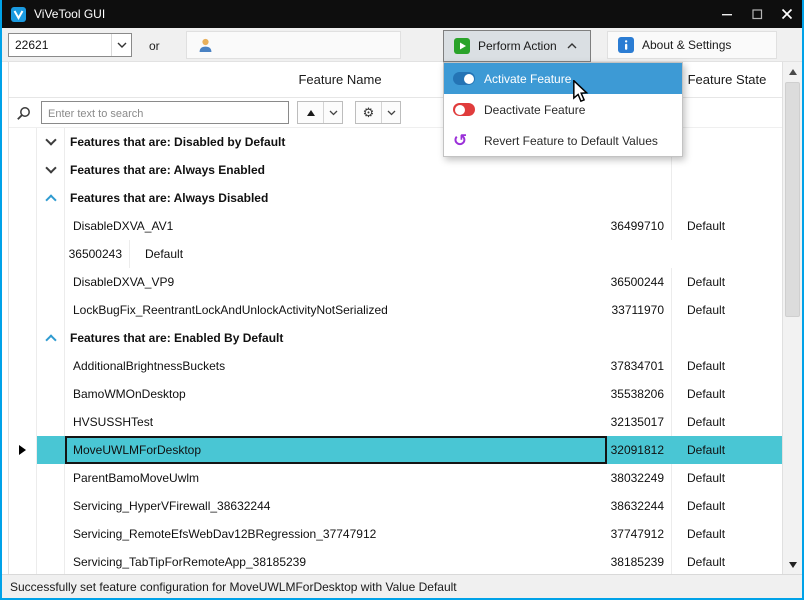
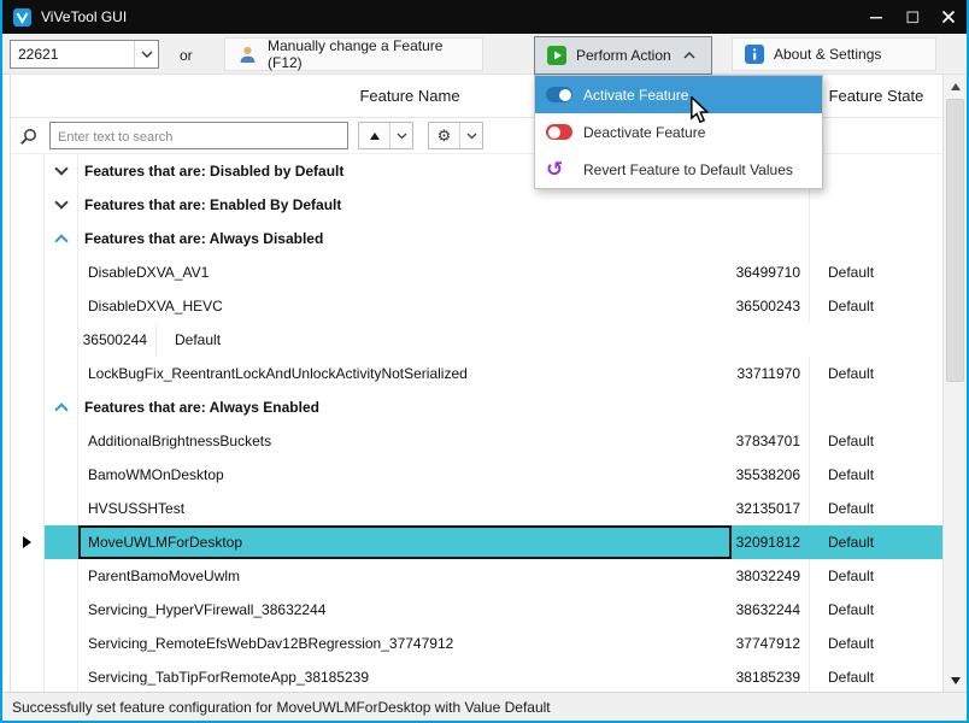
  ViVeTool GUI
  22621
  or
+ Manually change a Feature (F12)
  Perform Action
  About & Settings
  Feature Name
  Feature State
  Enter text to search
  ⚙
  Features that are: Disabled by Default
- Features that are: Always Enabled
+ Features that are: Enabled By Default
  Features that are: Always Disabled
  DisableDXVA_AV1
  36499710
  Default
+ DisableDXVA_HEVC
  36500243
  Default
- DisableDXVA_VP9
  36500244
  Default
  LockBugFix_ReentrantLockAndUnlockActivityNotSerialized
  33711970
  Default
- Features that are: Enabled By Default
+ Features that are: Always Enabled
  AdditionalBrightnessBuckets
  37834701
  Default
  BamoWMOnDesktop
  35538206
  Default
  HVSUSSHTest
  32135017
  Default
  MoveUWLMForDesktop
  32091812
  Default
  ParentBamoMoveUwlm
  38032249
  Default
  Servicing_HyperVFirewall_38632244
  38632244
  Default
  Servicing_RemoteEfsWebDav12BRegression_37747912
  37747912
  Default
  Servicing_TabTipForRemoteApp_38185239
  38185239
  Default
  Activate Feature
  Deactivate Feature
  ↺
  Revert Feature to Default Values
  Successfully set feature configuration for MoveUWLMForDesktop with Value Default
